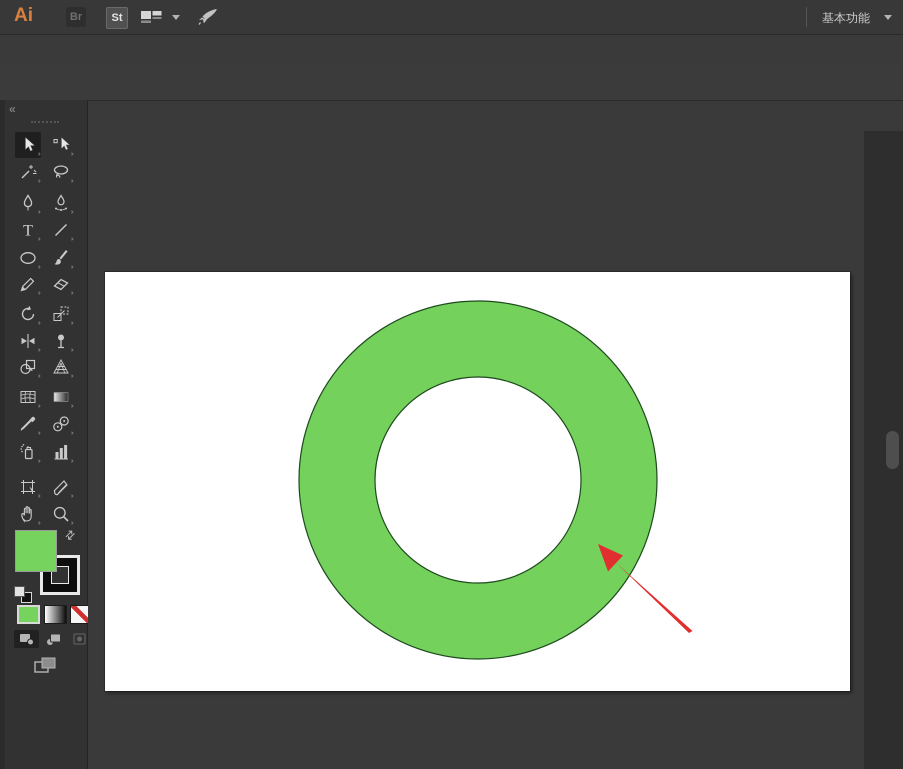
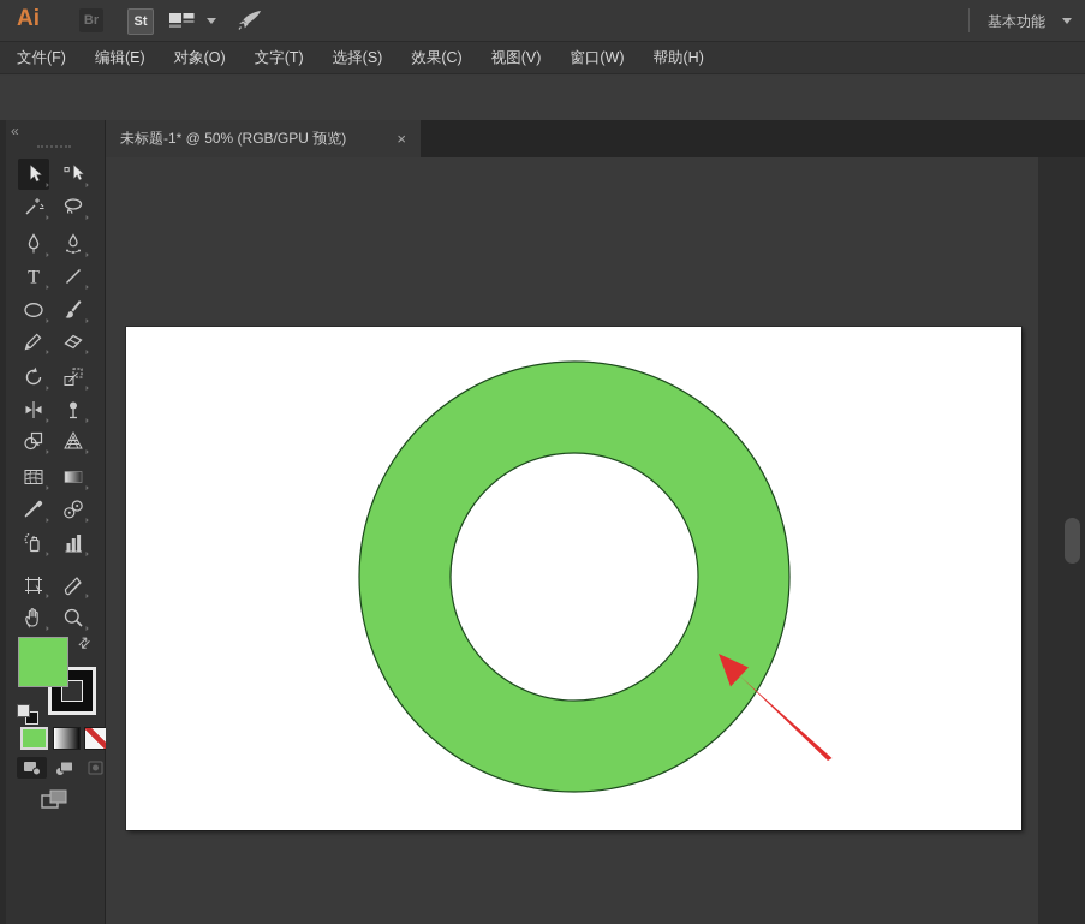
  Ai
  Br
  St
  基本功能
+ 文件(F)
+ 编辑(E)
+ 对象(O)
+ 文字(T)
+ 选择(S)
+ 效果(C)
+ 视图(V)
+ 窗口(W)
+ 帮助(H)
+ 未标题-1* @ 50% (RGB/GPU 预览)
+ ×
  «
  T
